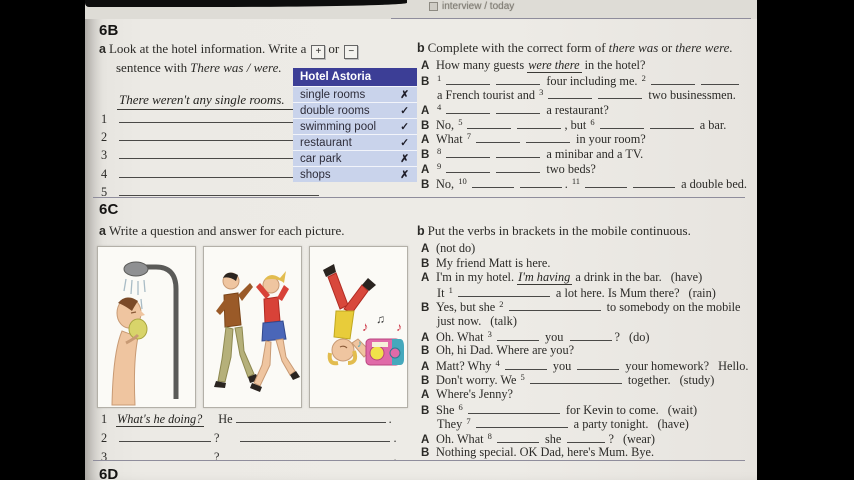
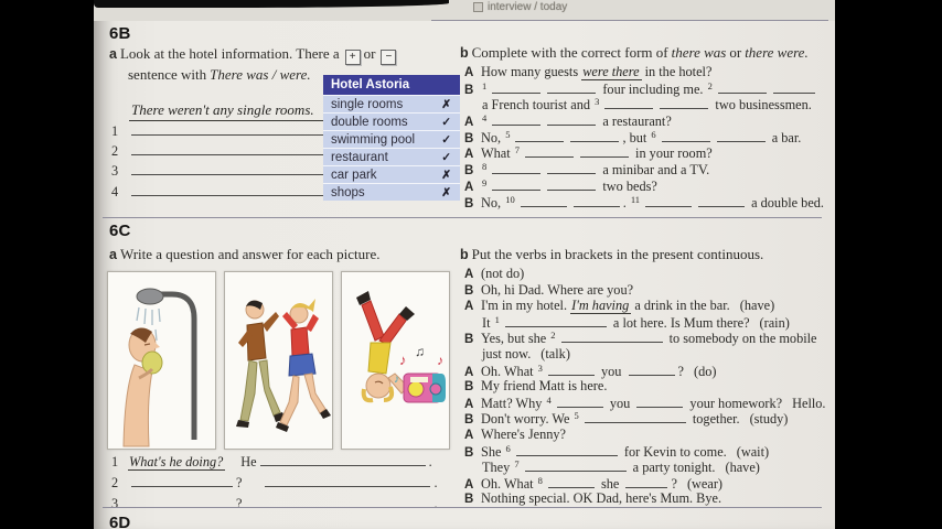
  interview / today
  6B
- a Look at the hotel information. Write a + or −
+ a Look at the hotel information. There a + or −
  sentence with There was / were.
  There weren't any single rooms.
  1
  2
  3
  4
- 5
  Hotel Astoria
  single rooms
  ✗
  double rooms
  ✓
  swimming pool
  ✓
  restaurant
  ✓
  car park
  ✗
  shops
  ✗
  b Complete with the correct form of there was or there were.
  A How many guests were there in the hotel?
  B 1 four including me. 2
  a French tourist and 3 two businessmen.
  A 4 a restaurant?
  B No, 5 , but 6 a bar.
  A What 7 in your room?
  B 8 a minibar and a TV.
  A 9 two beds?
  B No, 10 . 11 a double bed.
  6C
  a Write a question and answer for each picture.
  ♪
  ♫
  ♪
  ♪
  1 What's he doing? He .
  2 ? .
  3 ? .
- b Put the verbs in brackets in the mobile continuous.
+ b Put the verbs in brackets in the present continuous.
  A (not do)
- B My friend Matt is here.
+ B Oh, hi Dad. Where are you?
  A I'm in my hotel. I'm having a drink in the bar. (have)
  It 1 a lot here. Is Mum there? (rain)
  B Yes, but she 2 to somebody on the mobile
  just now. (talk)
  A Oh. What 3 you ? (do)
- B Oh, hi Dad. Where are you?
+ B My friend Matt is here.
  A Matt? Why 4 you your homework? Hello.
  B Don't worry. We 5 together. (study)
  A Where's Jenny?
  B She 6 for Kevin to come. (wait)
  They 7 a party tonight. (have)
  A Oh. What 8 she ? (wear)
  B Nothing special. OK Dad, here's Mum. Bye.
  6D
